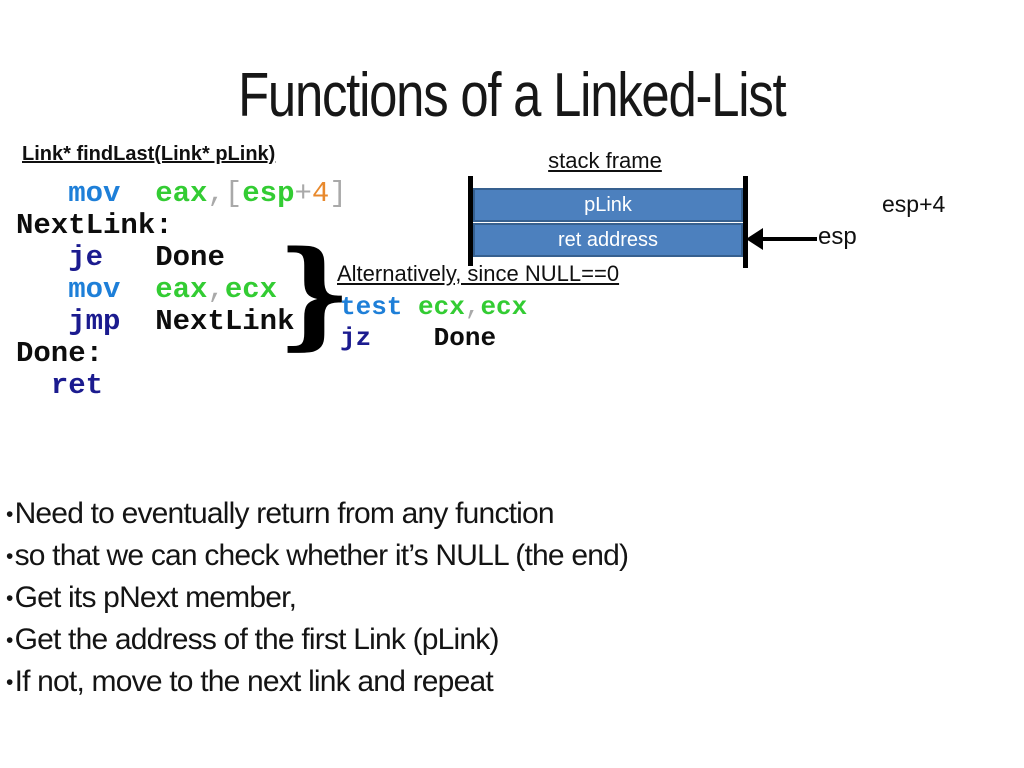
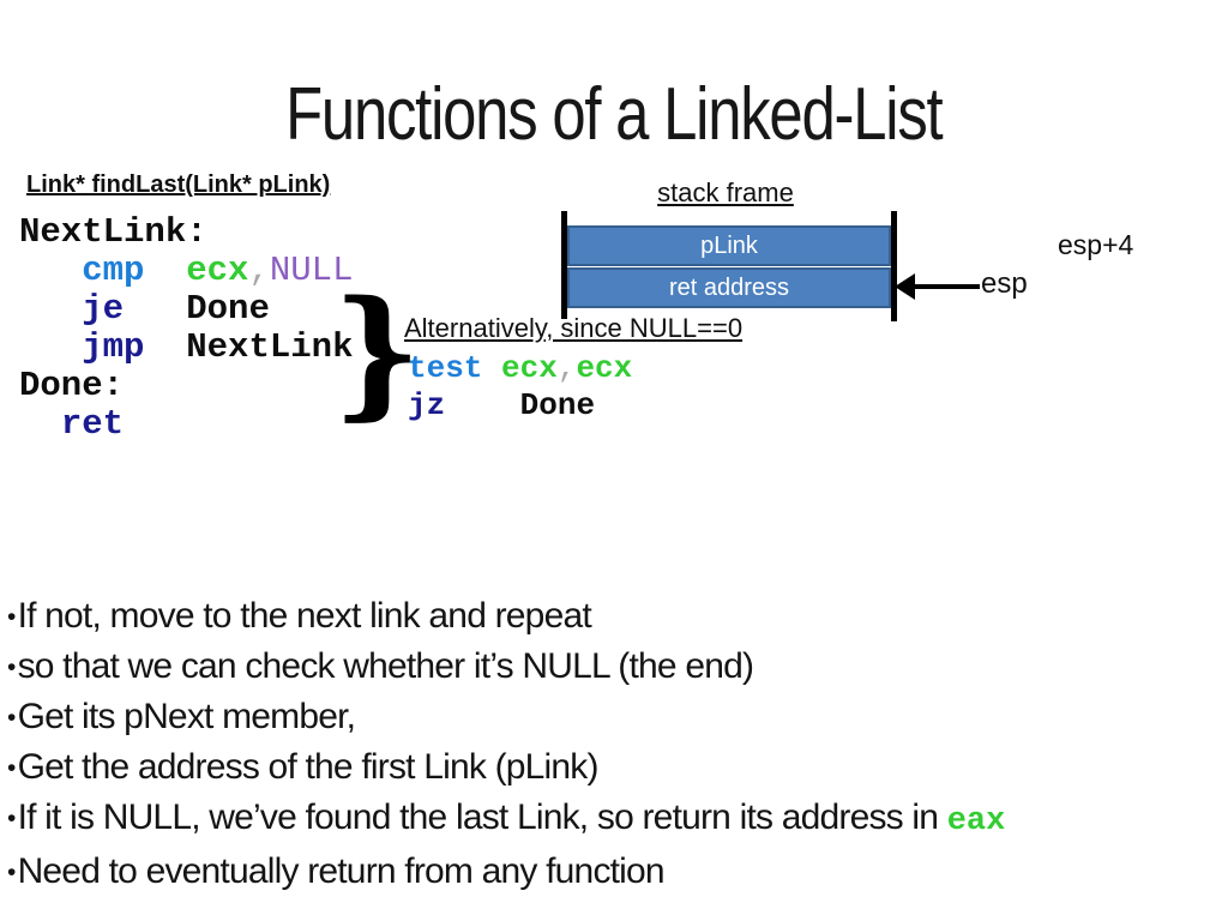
  Functions of a Linked-List
  Link* findLast(Link* pLink)
- mov eax,[esp+4]
  NextLink:
+ cmp ecx,NULL
  je Done
- mov eax,ecx
  jmp NextLink
  Done:
  ret
  }
  Alternatively, since NULL==0
  test ecx,ecx
  jz Done
  stack frame
  pLink
  ret address
  esp+4
  esp
- •Need to eventually return from any function
+ •If not, move to the next link and repeat
  •so that we can check whether it’s NULL (the end)
  •Get its pNext member,
  •Get the address of the first Link (pLink)
+ •If it is NULL, we’ve found the last Link, so return its address in eax
- •If not, move to the next link and repeat
+ •Need to eventually return from any function
